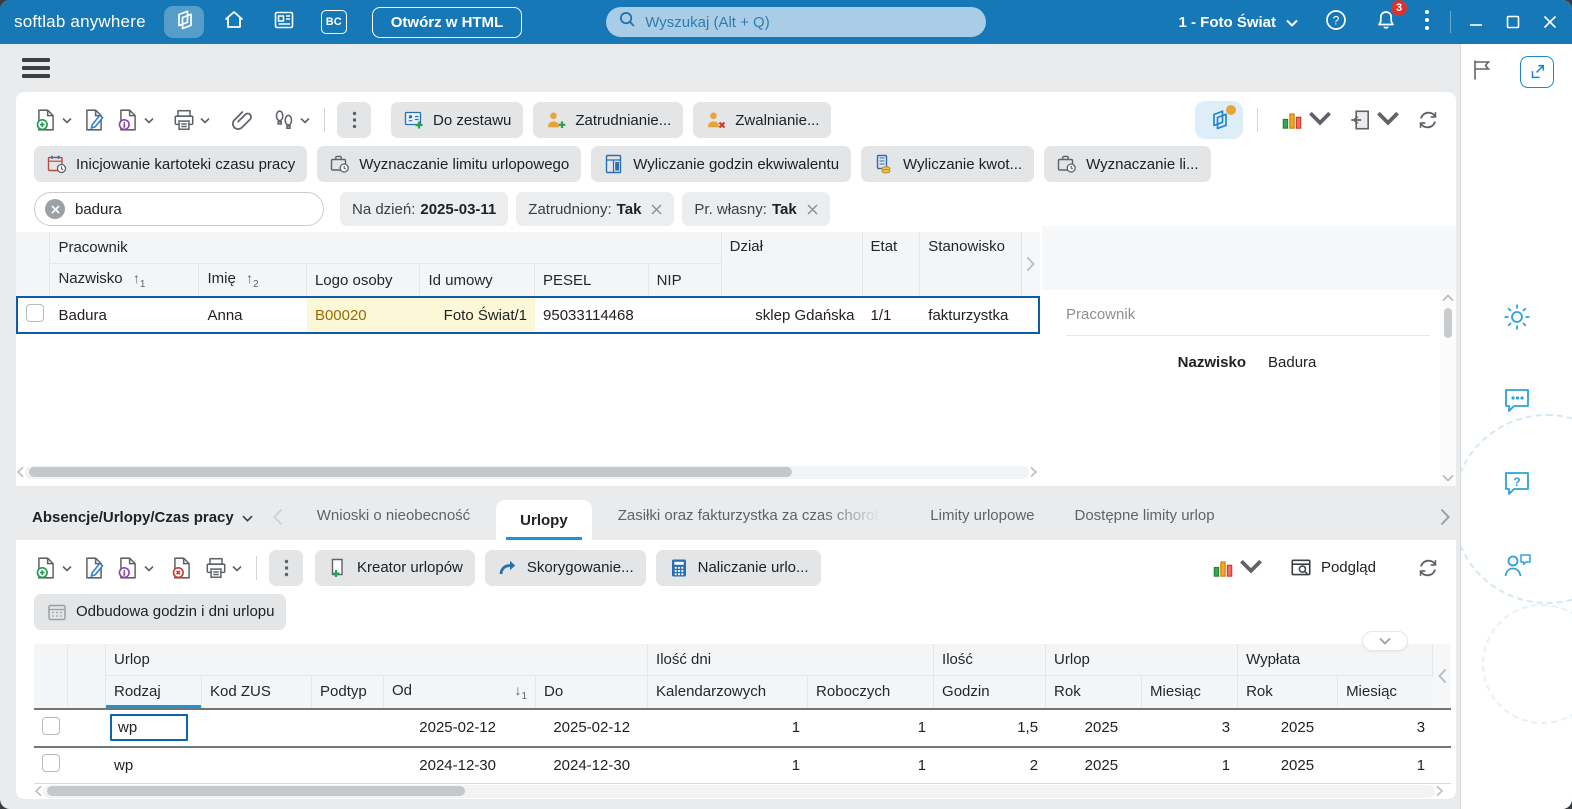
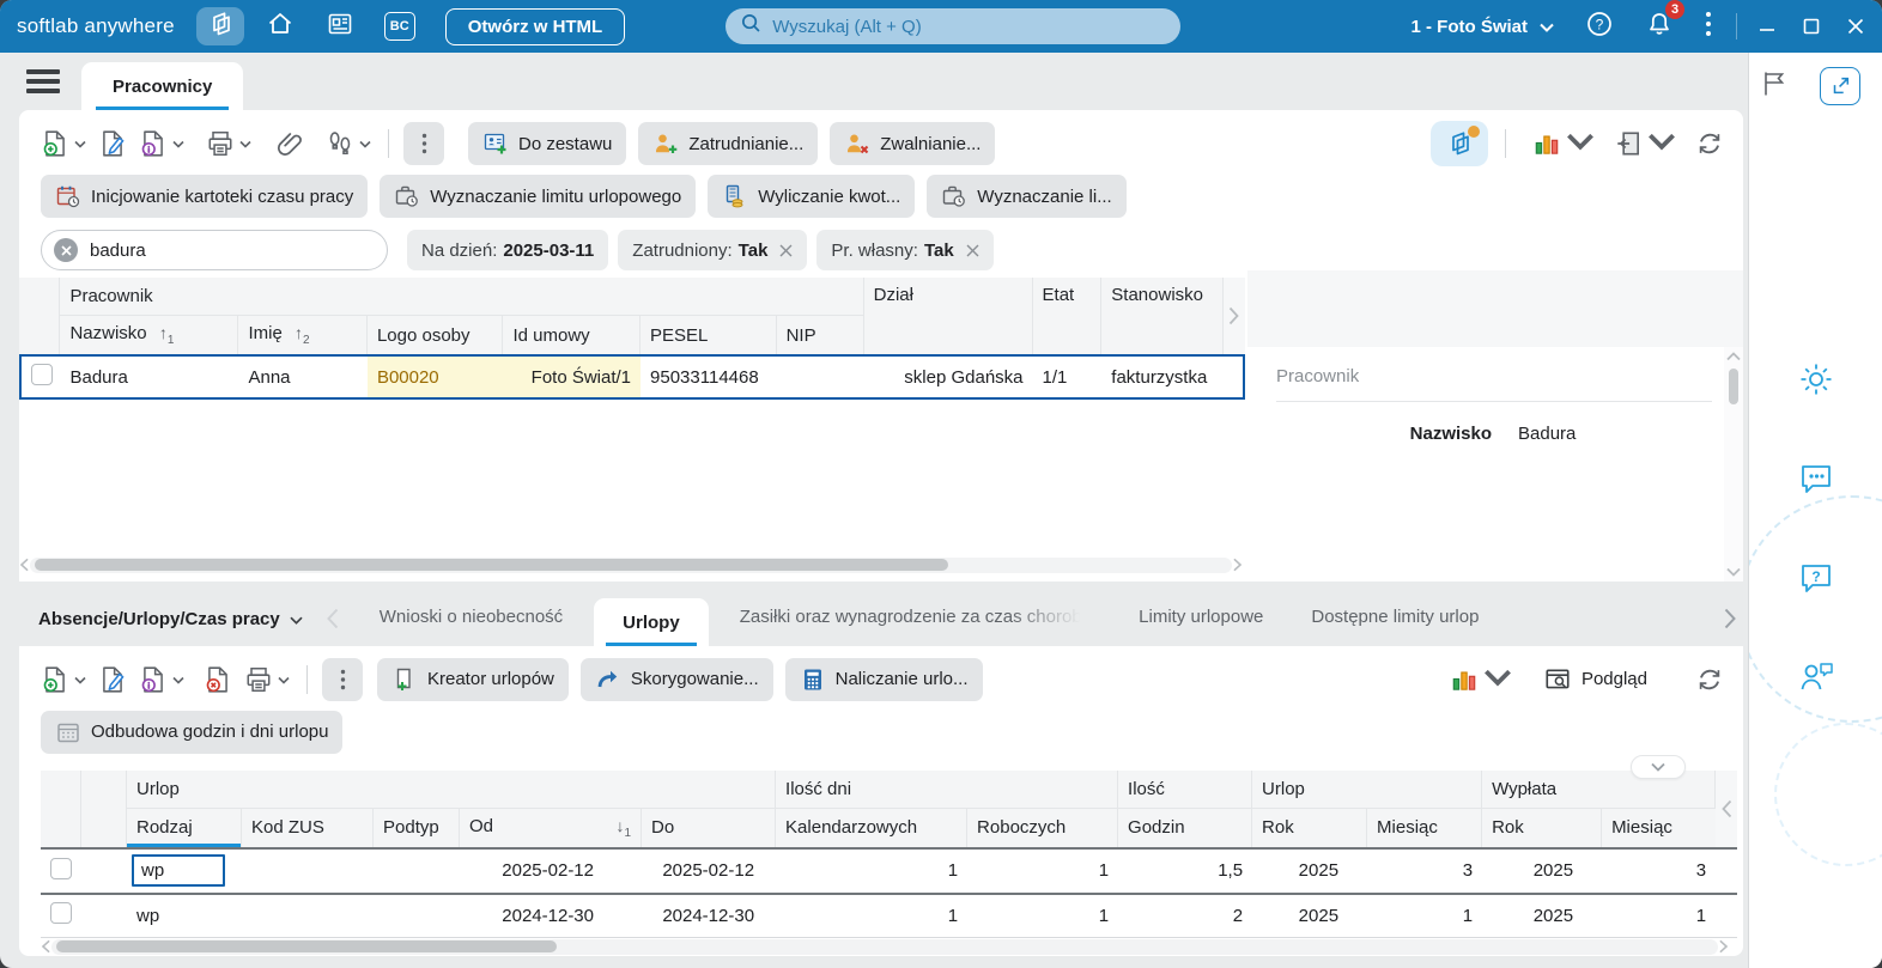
  softlab anywhere
  BC
  Otwórz w HTML
  Wyszukaj (Alt + Q)
  1 - Foto Świat
  ?
  3
+ Pracownicy
  Do zestawu
  Zatrudnianie...
  Zwalnianie...
  Inicjowanie kartoteki czasu pracy
  Wyznaczanie limitu urlopowego
- Wyliczanie godzin ekwiwalentu
  Wyliczanie kwot...
  Wyznaczanie li...
  badura
  Na dzień:
  2025-03-11
  Zatrudniony:
  Tak
  Pr. własny:
  Tak
  	Pracownik	Dział	Etat	Stanowisko
  Nazwisko ↑1	Imię ↑2	Logo osoby	Id umowy	PESEL	NIP
  	Badura	Anna	B00020	Foto Świat/1	95033114468		sklep Gdańska	1/1	fakturzystka
  Pracownik
  Nazwisko
  Badura
  Absencje/Urlopy/Czas pracy
  Wnioski o nieobecność
  Urlopy
- Zasiłki oraz fakturzystka za czas choroby
+ Zasiłki oraz wynagrodzenie za czas choroby
  Limity urlopowe
  Dostępne limity urlop
  Kreator urlopów
  Skorygowanie...
  Naliczanie urlo...
  Podgląd
  Odbudowa godzin i dni urlopu
  		Urlop	Ilość dni	Ilość	Urlop	Wypłata
  Rodzaj	Kod ZUS	Podtyp	Od ↓1	Do	Kalendarzowych	Roboczych	Godzin	Rok	Miesiąc	Rok	Miesiąc
  		wp			2025-02-12	2025-02-12	1	1	1,5	2025	3	2025	3
  		wp			2024-12-30	2024-12-30	1	1	2	2025	1	2025	1
  ?
